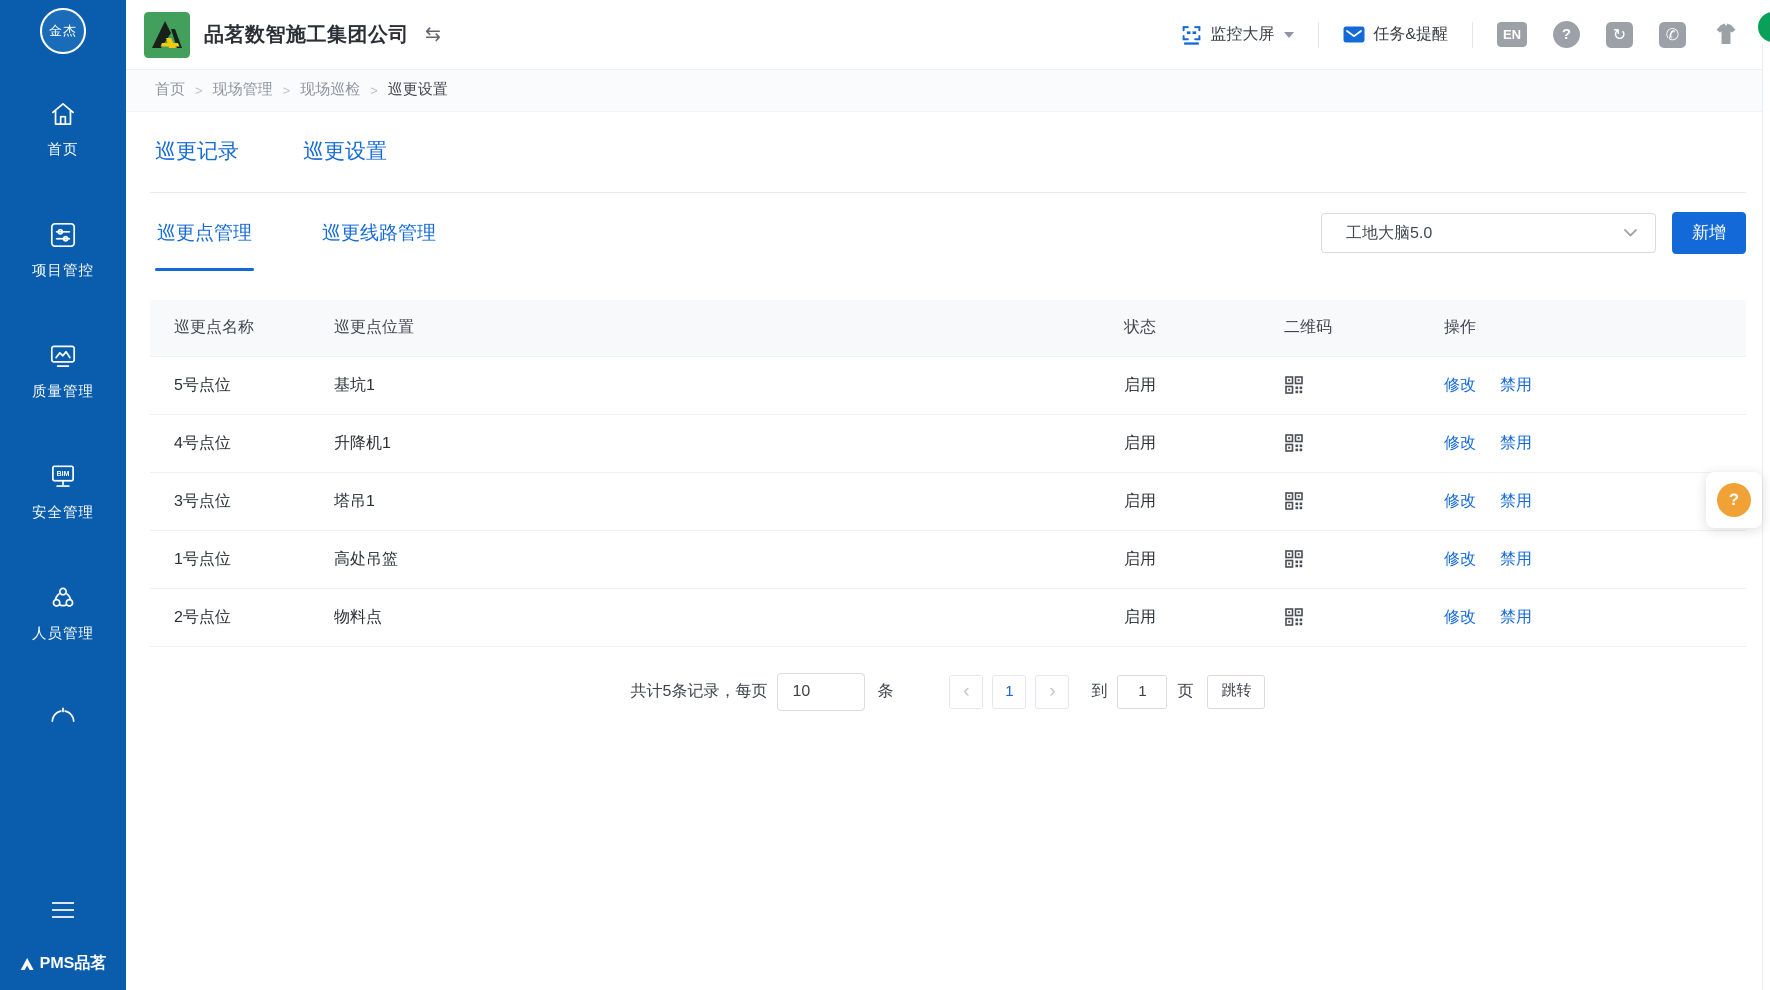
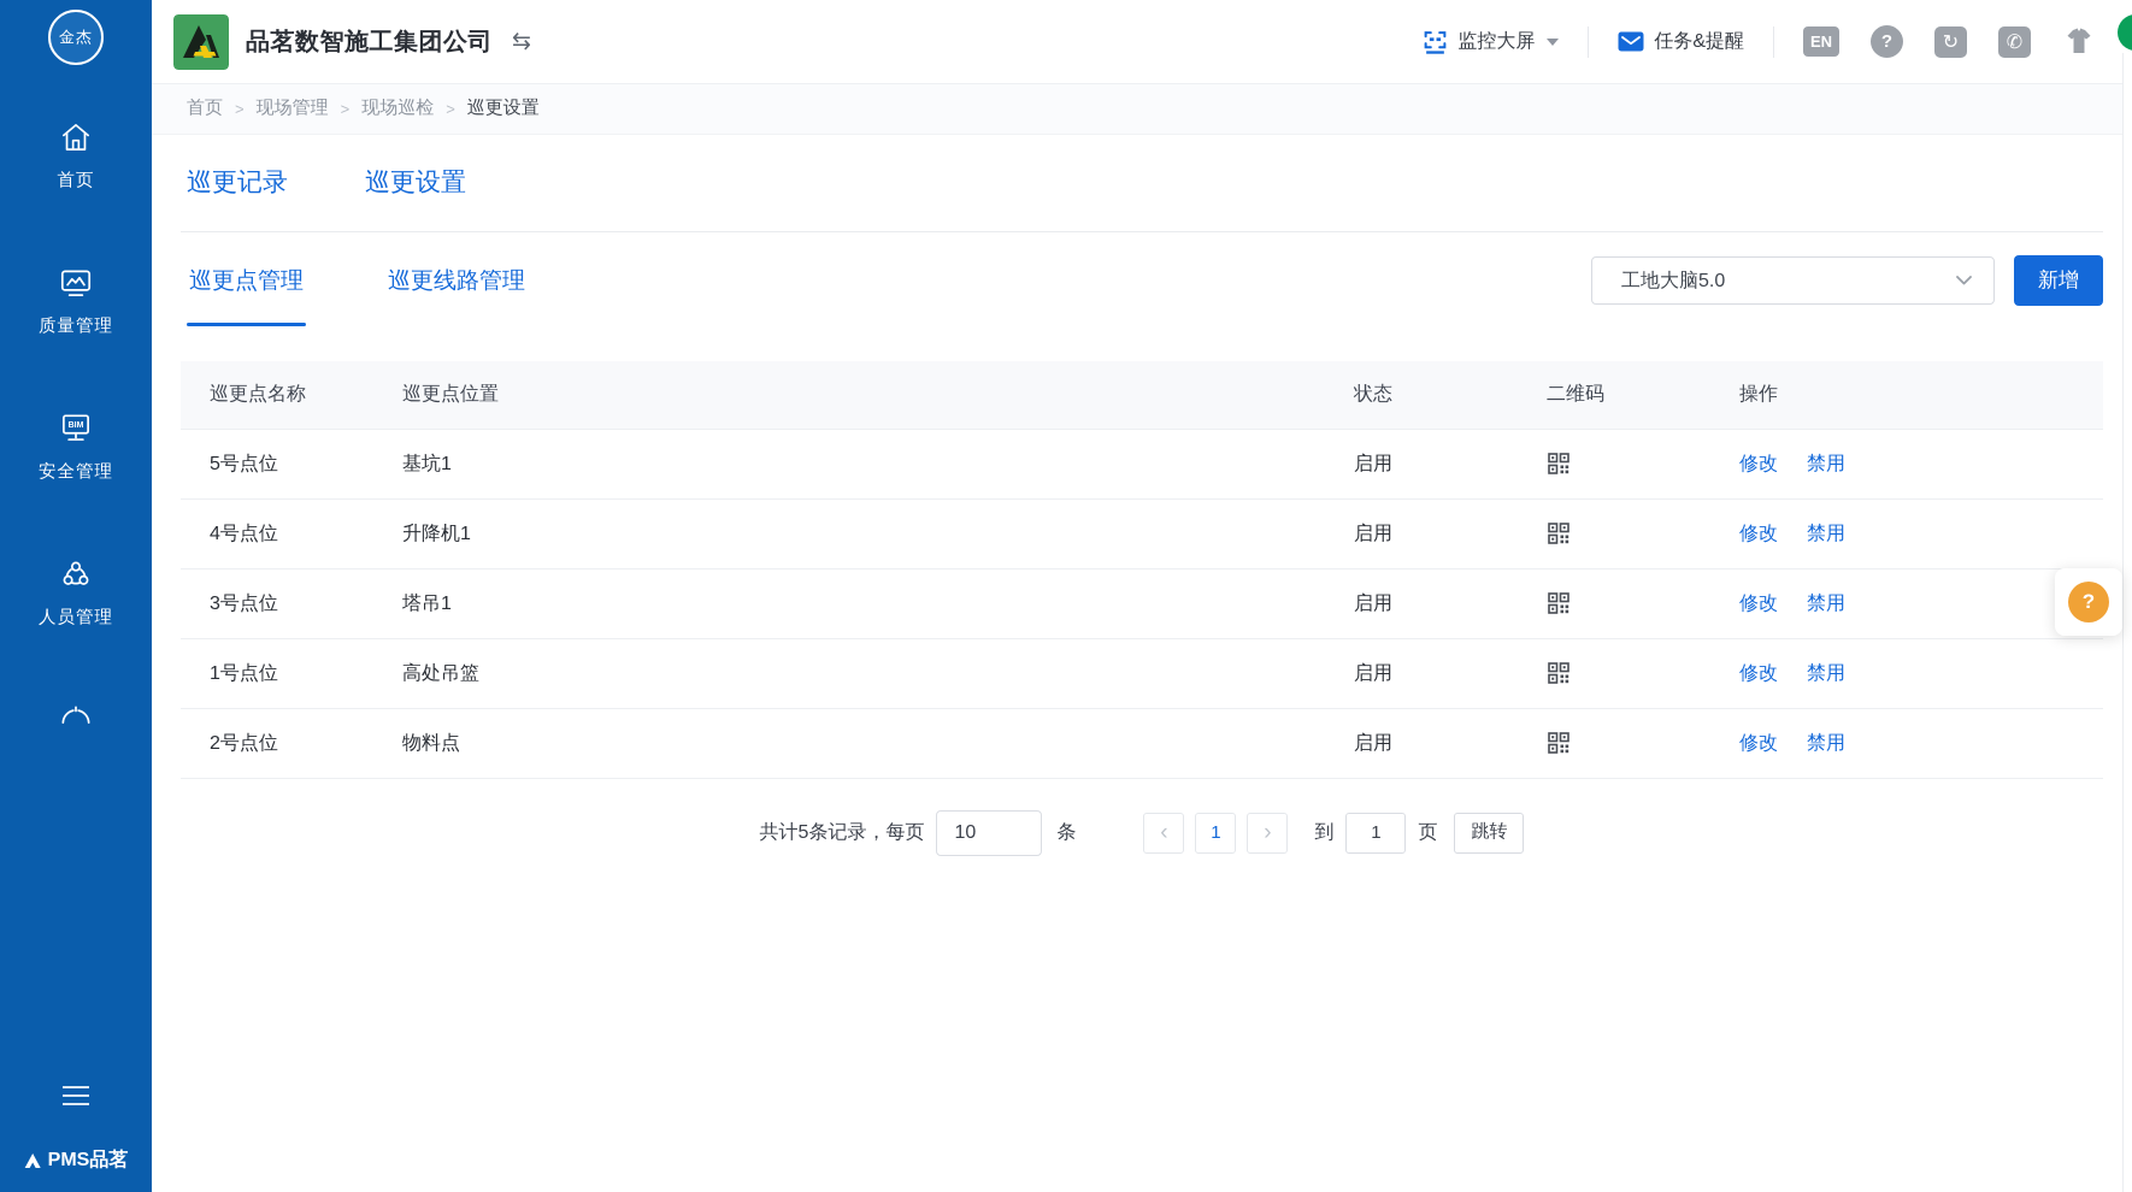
  金杰
  首页
- 项目管控
  质量管理
  安全管理
  人员管理
  PMS品茗
  品茗数智施工集团公司
  ⇆
  监控大屏
  任务&提醒
  EN
  ?
  ↻
  ✆
  首页
  >
  现场管理
  >
  现场巡检
  >
  巡更设置
  巡更记录
  巡更设置
  巡更点管理
  巡更线路管理
  工地大脑5.0
  新增
  巡更点名称	巡更点位置	状态	二维码	操作
  5号点位	基坑1	启用		修改 禁用
  4号点位	升降机1	启用		修改 禁用
  3号点位	塔吊1	启用		修改 禁用
  1号点位	高处吊篮	启用		修改 禁用
  2号点位	物料点	启用		修改 禁用
  共计5条记录，每页
  10
  条
  ‹
  1
  ›
  到
  1
  页
  跳转
  ?
